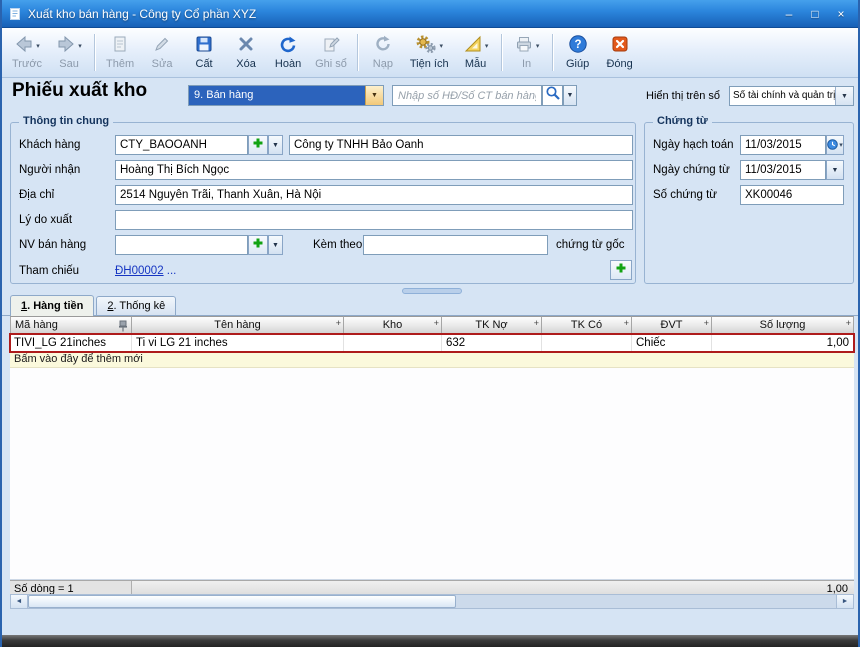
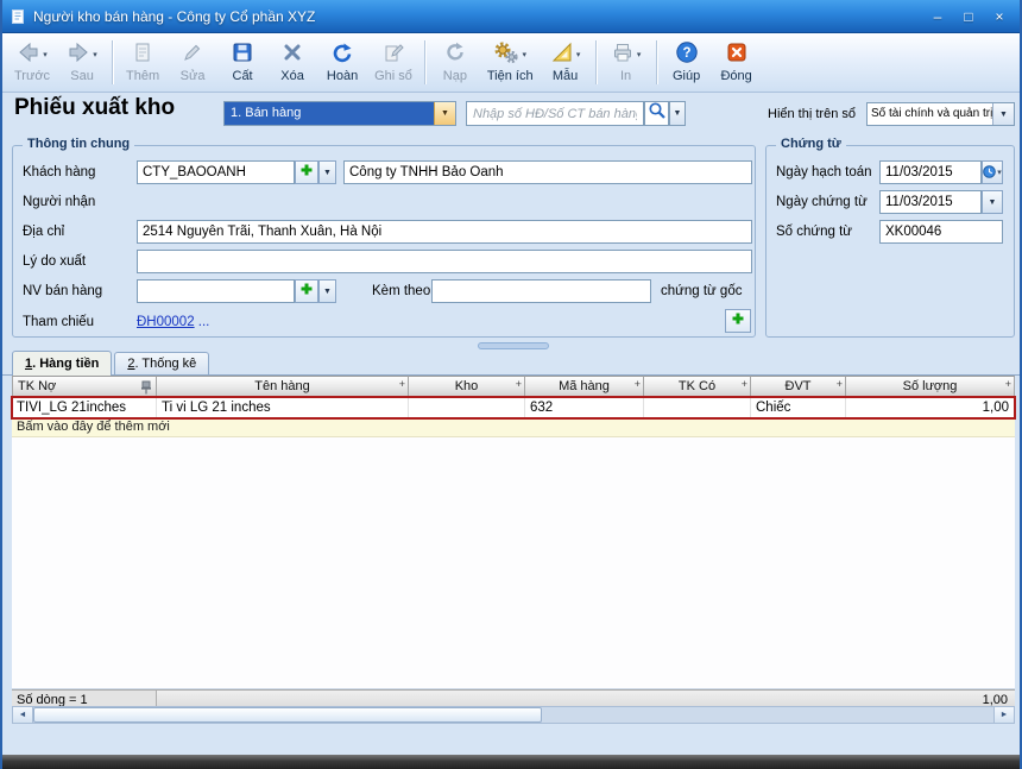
- Xuất kho bán hàng - Công ty Cổ phần XYZ
+ Người kho bán hàng - Công ty Cổ phần XYZ
  –
  □
  ×
  Trước
  Sau
  Thêm
  Sửa
  Cất
  Xóa
  Hoàn
  Ghi sổ
  Nạp
  Tiện ích
  Mẫu
  In
  ?
  Giúp
  Đóng
  Phiếu xuất kho
- 9. Bán hàng
+ 1. Bán hàng
  Nhập số HĐ/Số CT bán hàn
  Hiển thị trên sổ
  Số tài chính và quản tr
  Thông tin chung
  Khách hàng
  CTY_BAOOANH
  Công ty TNHH Bảo Oanh
  Người nhận
- Hoàng Thị Bích Ngọc
  Địa chỉ
  2514 Nguyễn Trãi, Thanh Xuân, Hà Nội
  Lý do xuất
  NV bán hàng
  Kèm theo
  chứng từ gốc
  Tham chiếu
  ĐH00002 ...
  Chứng từ
  Ngày hạch toán
  11/03/2015
  Ngày chứng từ
  11/03/2015
  Số chứng từ
  XK00046
  1. Hàng tiền
  2. Thống kê
- Mã hàng
+ TK Nợ
  Tên hàng
  +
  Kho
  +
- TK Nợ
+ Mã hàng
  +
  TK Có
  +
  ĐVT
  +
  Số lượng
  +
  TIVI_LG 21inches
  Ti vi LG 21 inches
  632
  Chiếc
  1,00
  Bấm vào đây để thêm mới
  Số dòng = 1
  1,00
